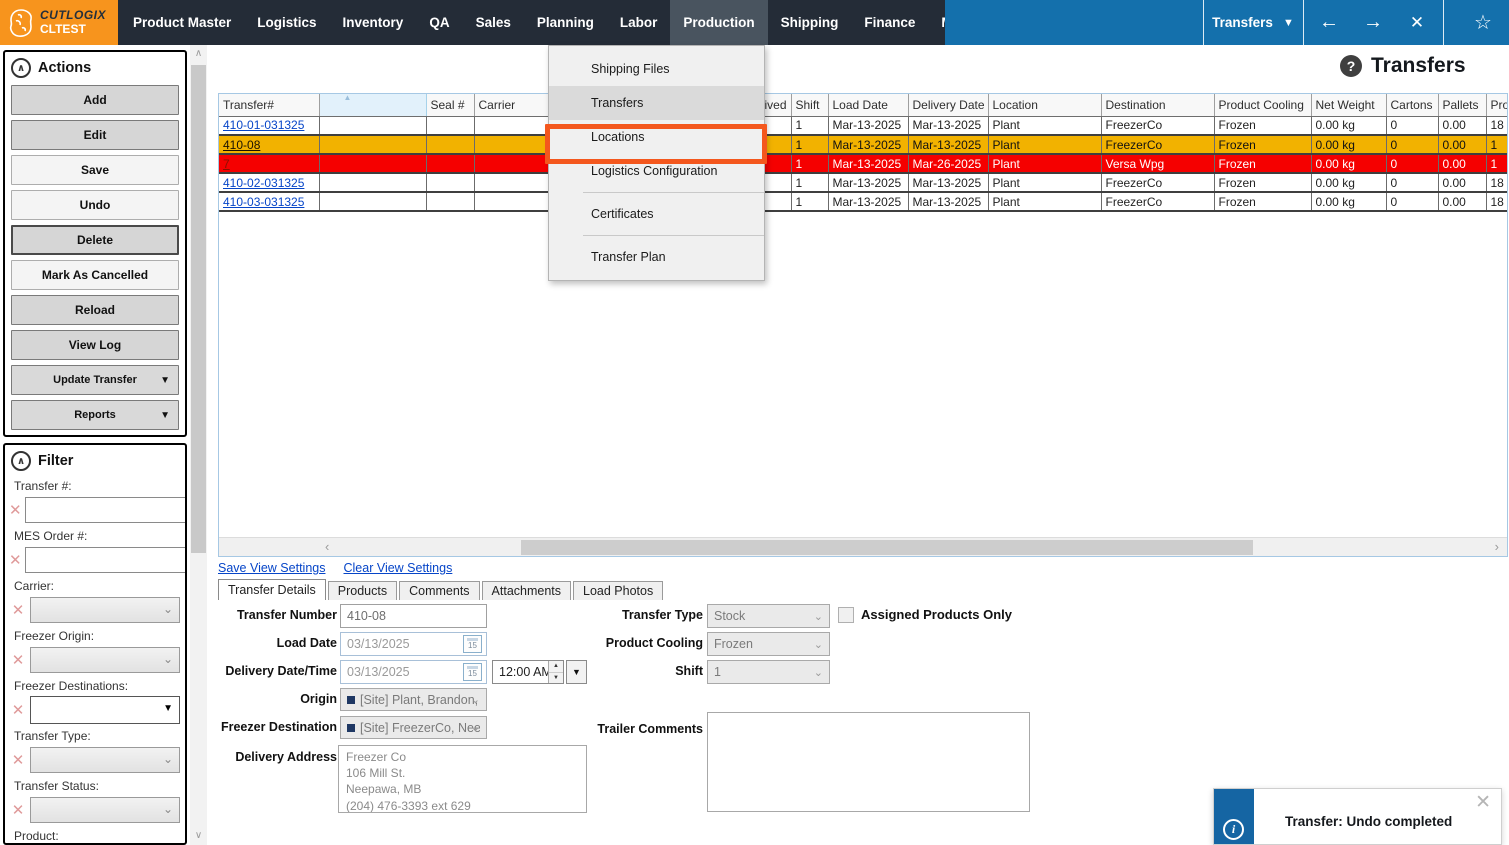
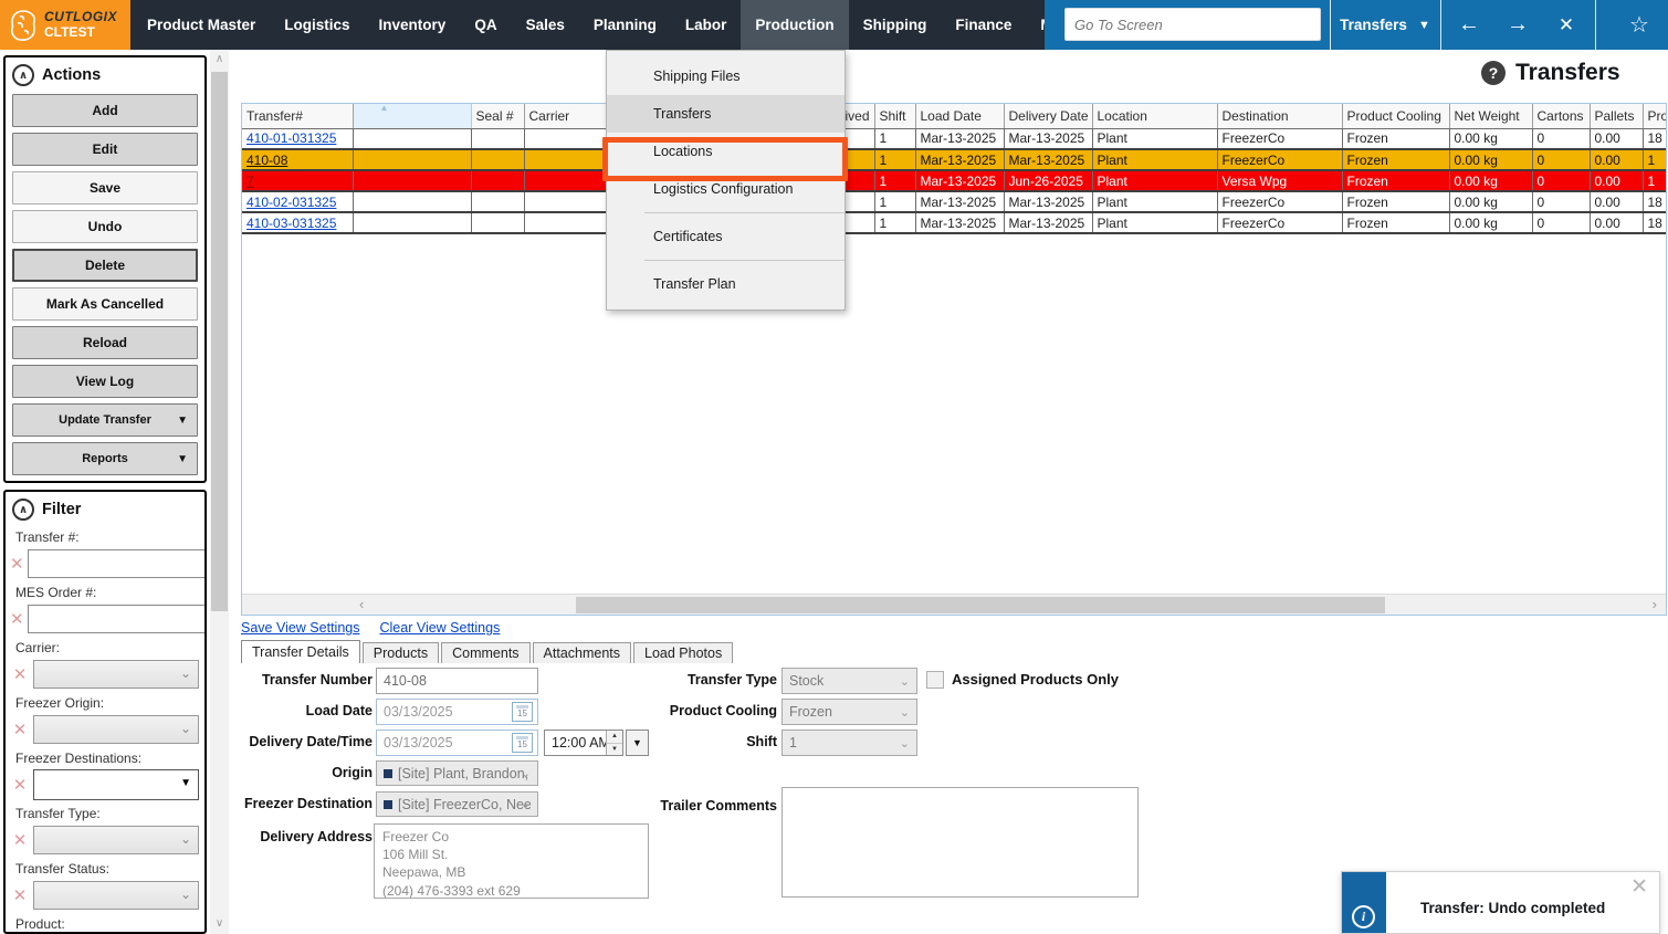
  CUTLOGIX
  CLTEST
  Product Master
  Logistics
  Inventory
  QA
  Sales
  Planning
  Labor
  Production
  Shipping
  Finance
+ Go To Screen
  Transfers
  ▼
  ←
  →
  ✕
  ☆
  ∧
  ∨
  ∧
  Actions
  Add
  Edit
  Save
  Undo
  Delete
  Mark As Cancelled
  Reload
  View Log
  Update Transfer
  ▼
  Reports
  ▼
  ∧
  Filter
  Transfer #:
  ✕
  MES Order #:
  ✕
  Carrier:
  ✕
  ⌄
  Freezer Origin:
  ✕
  ⌄
  Freezer Destinations:
  ✕
  ▼
  Transfer Type:
  ✕
  ⌄
  Transfer Status:
  ✕
  ⌄
  Product:
  ?
  Transfers
  Transfer#	▲	Seal #	Carrier	ived	Shift	Load Date	Delivery Date	Location	Destination	Product Cooling	Net Weight	Cartons	Pallets	Pro
  410-01-031325					1	Mar-13-2025	Mar-13-2025	Plant	FreezerCo	Frozen	0.00 kg	0	0.00	18
  410-08					1	Mar-13-2025	Mar-13-2025	Plant	FreezerCo	Frozen	0.00 kg	0	0.00	1
- 7					1	Mar-13-2025	Mar-26-2025	Plant	Versa Wpg	Frozen	0.00 kg	0	0.00	1
+ 7					1	Mar-13-2025	Jun-26-2025	Plant	Versa Wpg	Frozen	0.00 kg	0	0.00	1
  410-02-031325					1	Mar-13-2025	Mar-13-2025	Plant	FreezerCo	Frozen	0.00 kg	0	0.00	18
  410-03-031325					1	Mar-13-2025	Mar-13-2025	Plant	FreezerCo	Frozen	0.00 kg	0	0.00	18
  ‹
  ›
  Save View Settings
  Clear View Settings
  Transfer Details
  Products
  Comments
  Attachments
  Load Photos
  Transfer Number
  410-08
  Load Date
  03/13/2025
  15
  Delivery Date/Time
  03/13/2025
  15
  12:00 AM
  ▼
  Origin
  [Site] Plant, Brandon,
  ⌄
  Freezer Destination
  [Site] FreezerCo, Nee
  ⌄
  Delivery Address
  Freezer Co
  106 Mill St.
  Neepawa, MB
  Transfer Type
  Stock
  ⌄
  Assigned Products Only
  Product Cooling
  Frozen
  ⌄
  Shift
  1
  ⌄
  Trailer Comments
  Shipping Files
  Transfers
  Locations
  Logistics Configuration
  Certificates
  Transfer Plan
  i
  Transfer: Undo completed
  ✕
